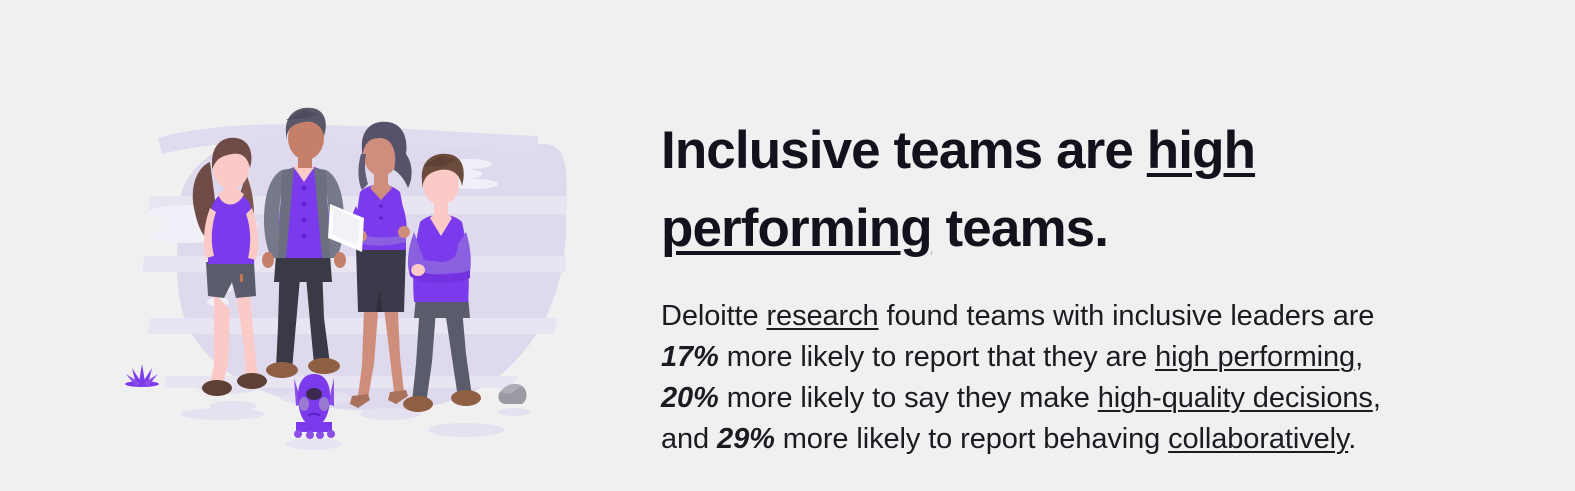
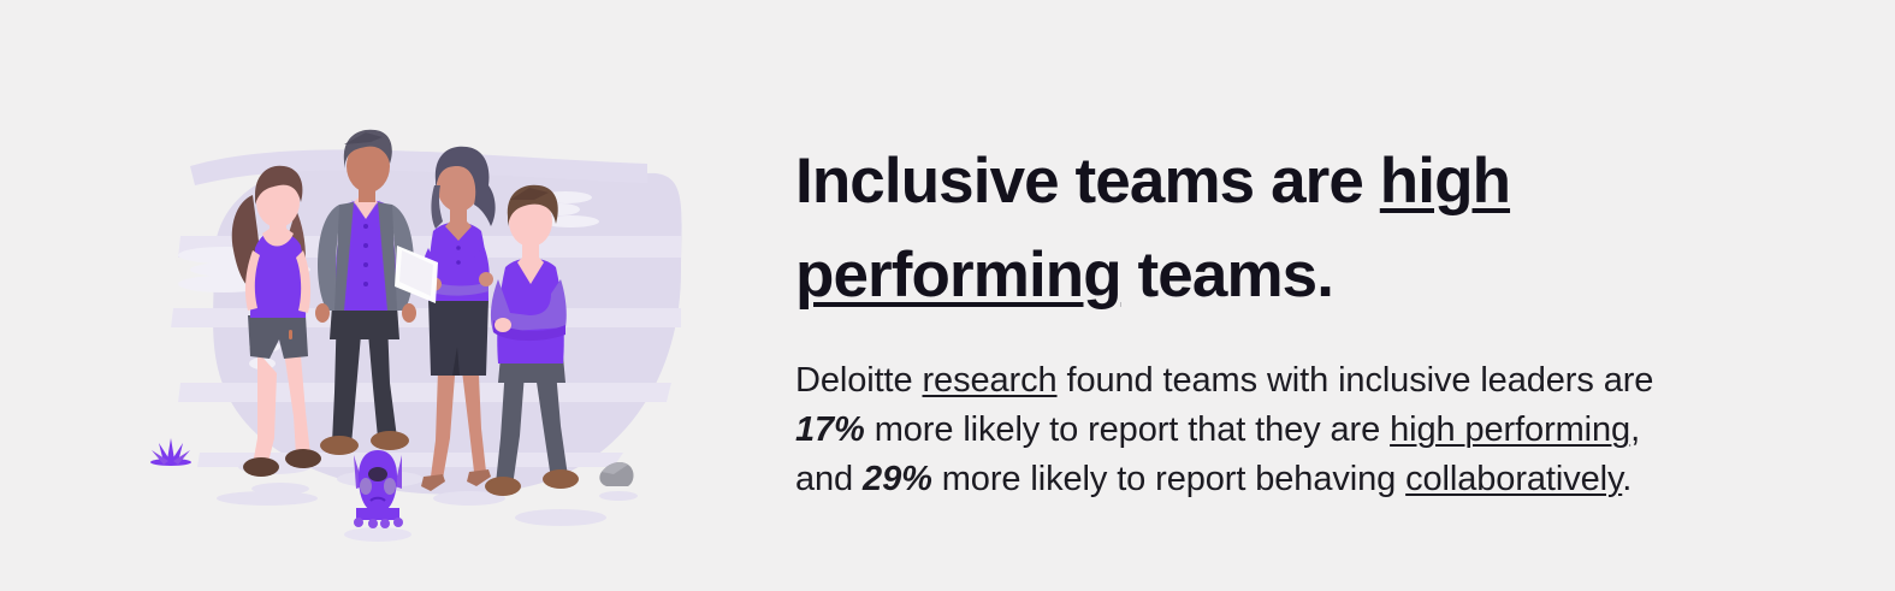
  Inclusive teams are high
  performing teams.
  Deloitte research found teams with inclusive leaders are
  17% more likely to report that they are high performing,
- 20% more likely to say they make high-quality decisions,
  and 29% more likely to report behaving collaboratively.
